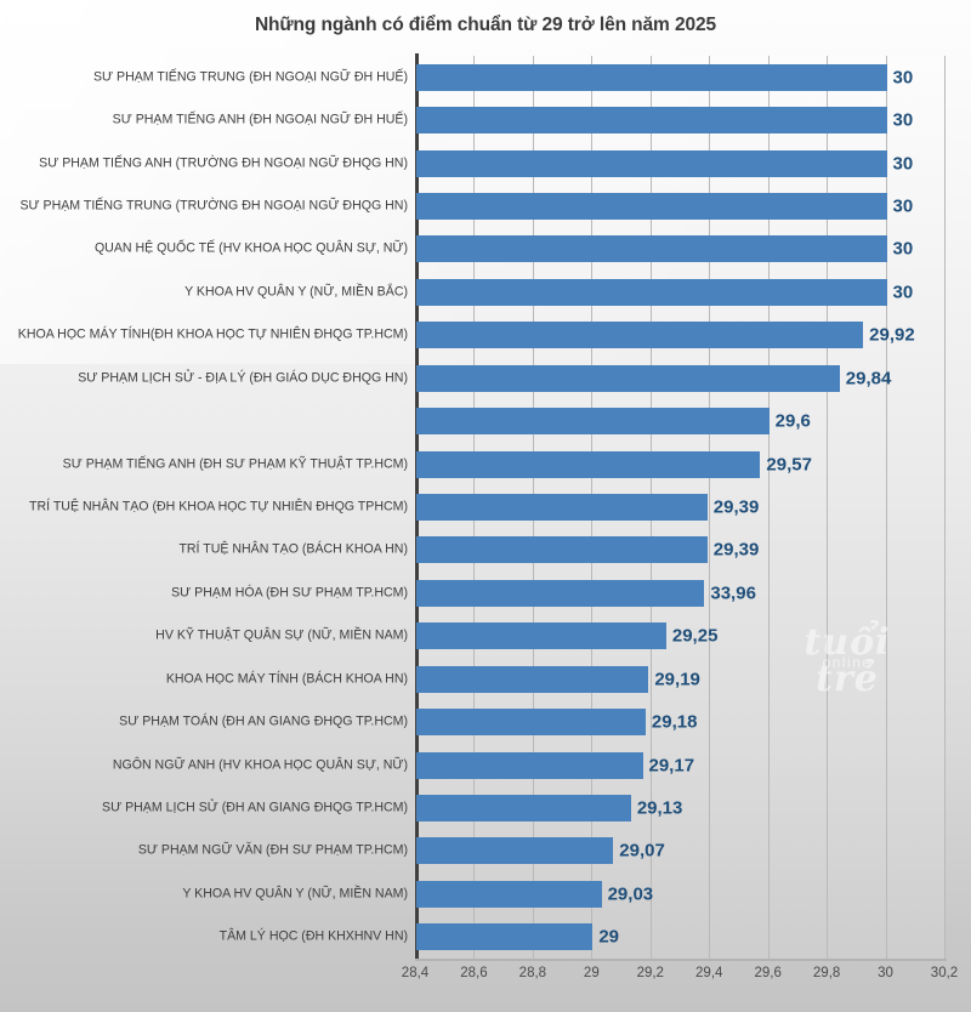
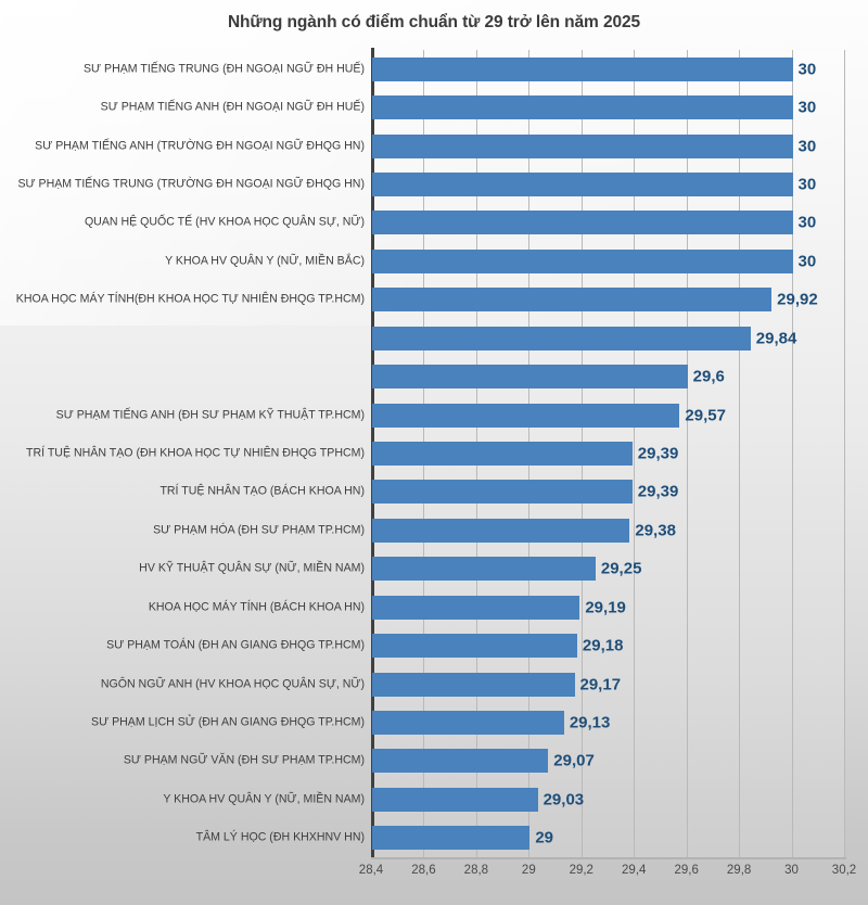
  Những ngành có điểm chuẩn từ 29 trở lên năm 2025
  SƯ PHẠM TIẾNG TRUNG (ĐH NGOẠI NGỮ ĐH HUẾ)
  30
  SƯ PHẠM TIẾNG ANH (ĐH NGOẠI NGỮ ĐH HUẾ)
  30
  SƯ PHẠM TIẾNG ANH (TRƯỜNG ĐH NGOẠI NGỮ ĐHQG HN)
  30
  SƯ PHẠM TIẾNG TRUNG (TRƯỜNG ĐH NGOẠI NGỮ ĐHQG HN)
  30
  QUAN HỆ QUỐC TẾ (HV KHOA HỌC QUÂN SỰ, NỮ)
  30
  Y KHOA HV QUÂN Y (NỮ, MIỀN BẮC)
  30
  KHOA HỌC MÁY TÍNH(ĐH KHOA HỌC TỰ NHIÊN ĐHQG TP.HCM)
  29,92
- SƯ PHẠM LỊCH SỬ - ĐỊA LÝ (ĐH GIÁO DỤC ĐHQG HN)
  29,84
  29,6
  SƯ PHẠM TIẾNG ANH (ĐH SƯ PHẠM KỸ THUẬT TP.HCM)
  29,57
  TRÍ TUỆ NHÂN TẠO (ĐH KHOA HỌC TỰ NHIÊN ĐHQG TPHCM)
  29,39
  TRÍ TUỆ NHÂN TẠO (BÁCH KHOA HN)
  29,39
  SƯ PHẠM HÓA (ĐH SƯ PHẠM TP.HCM)
- 33,96
+ 29,38
  HV KỸ THUẬT QUÂN SỰ (NỮ, MIỀN NAM)
  29,25
  KHOA HỌC MÁY TÍNH (BÁCH KHOA HN)
  29,19
  SƯ PHẠM TOÁN (ĐH AN GIANG ĐHQG TP.HCM)
  29,18
  NGÔN NGỮ ANH (HV KHOA HỌC QUÂN SỰ, NỮ)
  29,17
  SƯ PHẠM LỊCH SỬ (ĐH AN GIANG ĐHQG TP.HCM)
  29,13
  SƯ PHẠM NGỮ VĂN (ĐH SƯ PHẠM TP.HCM)
  29,07
  Y KHOA HV QUÂN Y (NỮ, MIỀN NAM)
  29,03
  TÂM LÝ HỌC (ĐH KHXHNV HN)
  29
  28,4
  28,6
  28,8
  29
  29,2
  29,4
  29,6
  29,8
  30
  30,2
- tuổi trẻ
- online
